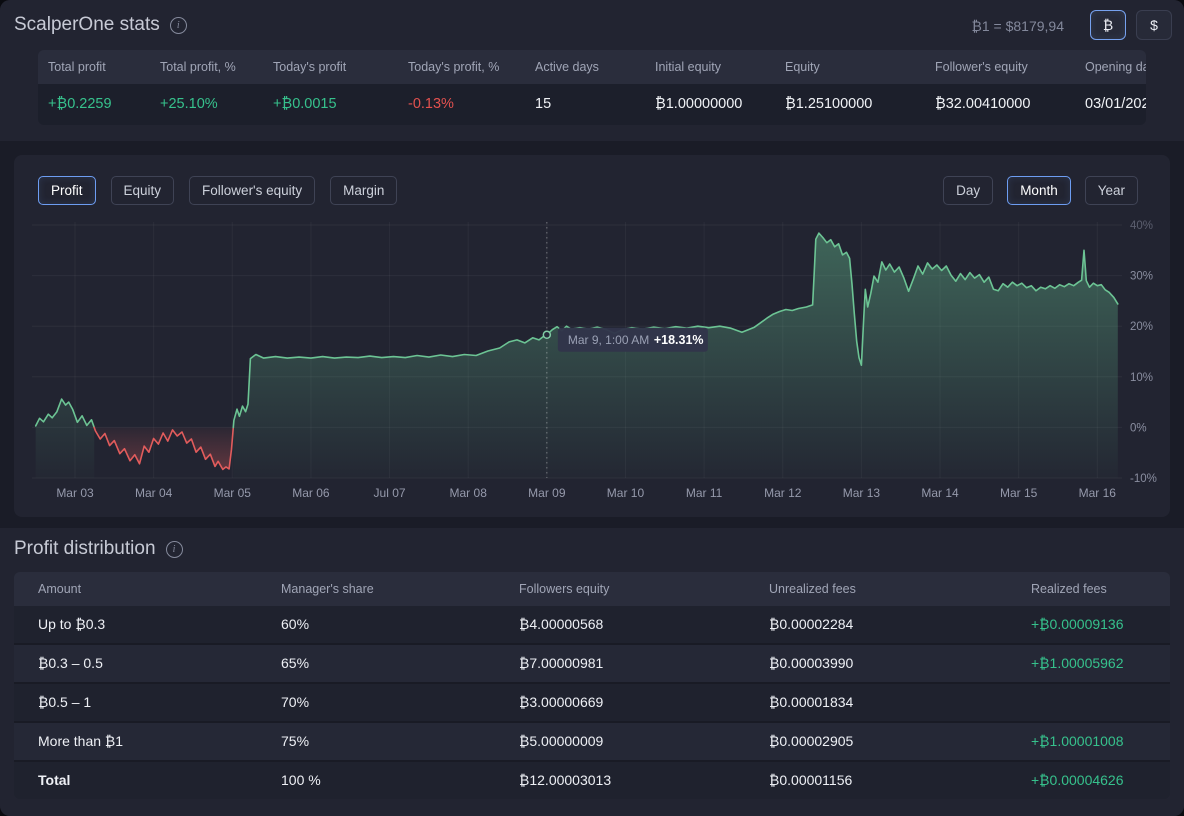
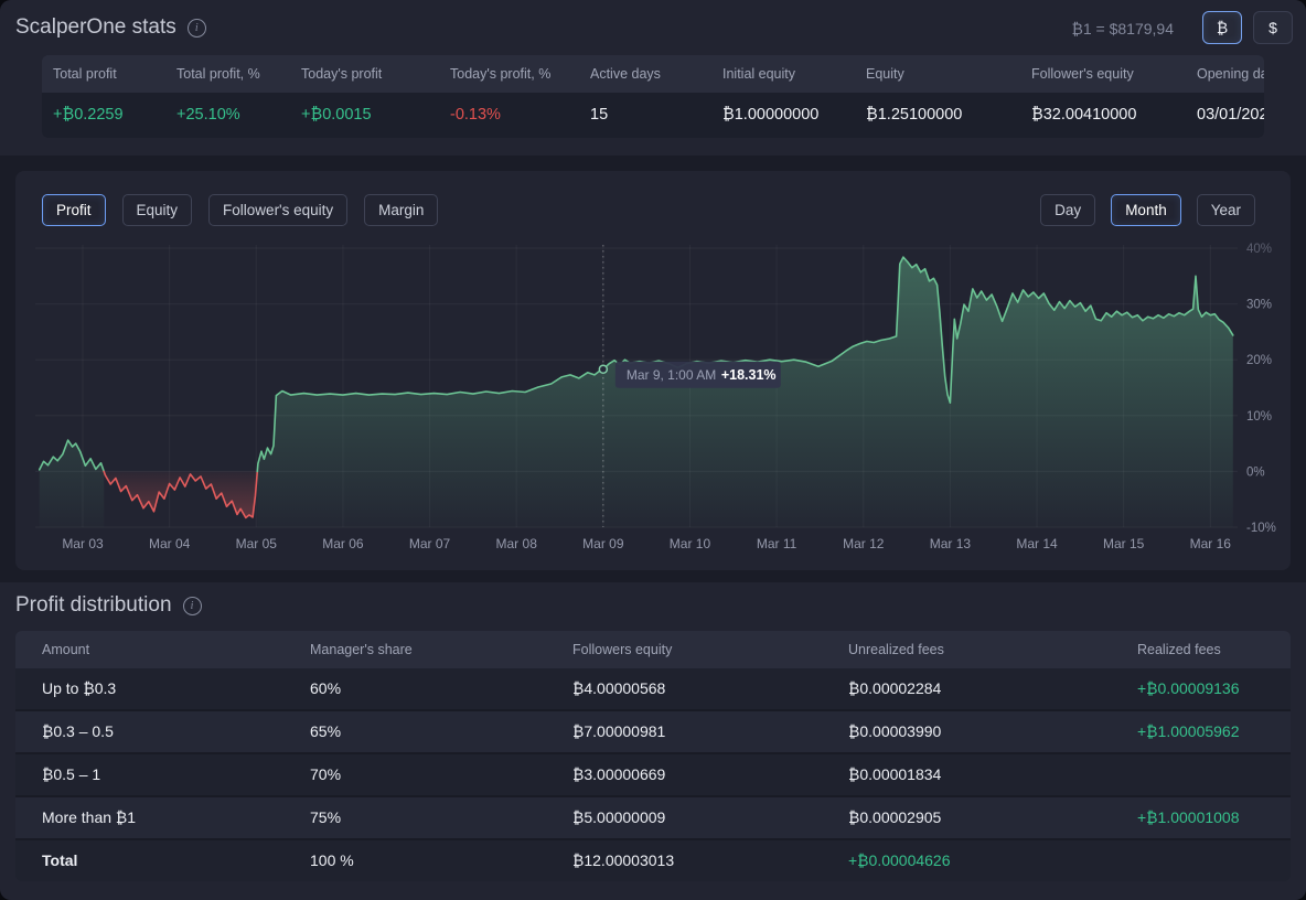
  ScalperOne stats
  i
  ₿1 = $8179,94
  ₿
  $
  Total profit
  Total profit, %
  Today's profit
  Today's profit, %
  Active days
  Initial equity
  Equity
  Follower's equity
  Opening d
  +₿0.2259
  +25.10%
  +₿0.0015
  -0.13%
  15
  ₿1.00000000
  ₿1.25100000
  ₿32.00410000
  03/01/202
  Profit
  Equity
  Follower's equity
  Margin
  Day
  Month
  Year
  40%
  30%
  20%
  10%
  0%
  -10%
  Mar 03
  Mar 04
  Mar 05
  Mar 06
- Jul 07
+ Mar 07
  Mar 08
  Mar 09
  Mar 10
  Mar 11
  Mar 12
  Mar 13
  Mar 14
  Mar 15
  Mar 16
  Mar 9, 1:00 AM
  +18.31%
  Profit distribution
  i
  Amount
  Manager's share
  Followers equity
  Unrealized fees
  Realized fees
  Up to ₿0.3
  60%
  ₿4.00000568
  ₿0.00002284
  +₿0.00009136
  ₿0.3 – 0.5
  65%
  ₿7.00000981
  ₿0.00003990
  +₿1.00005962
  ₿0.5 – 1
  70%
  ₿3.00000669
  ₿0.00001834
  More than ₿1
  75%
  ₿5.00000009
  ₿0.00002905
  +₿1.00001008
  Total
  100 %
  ₿12.00003013
- ₿0.00001156
  +₿0.00004626
